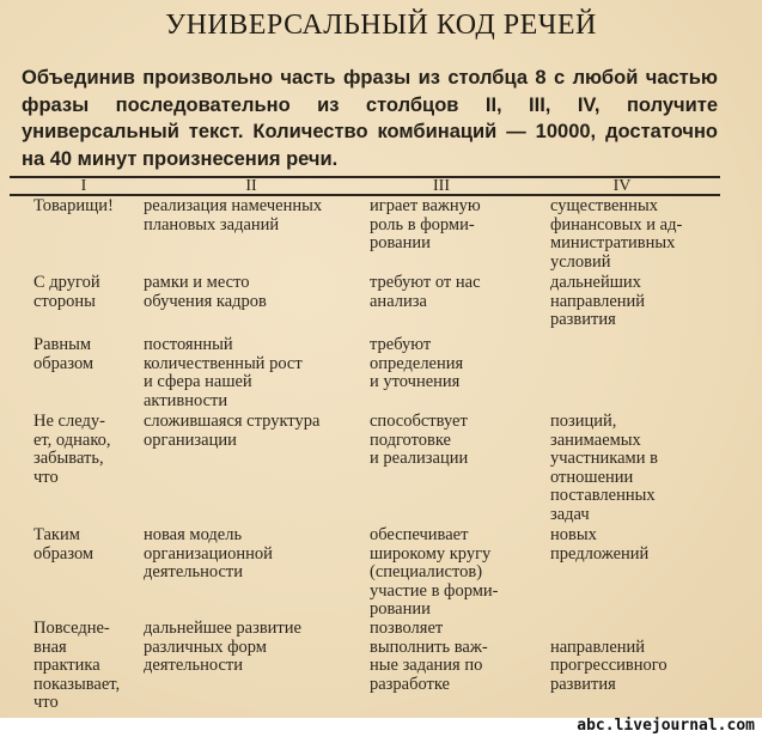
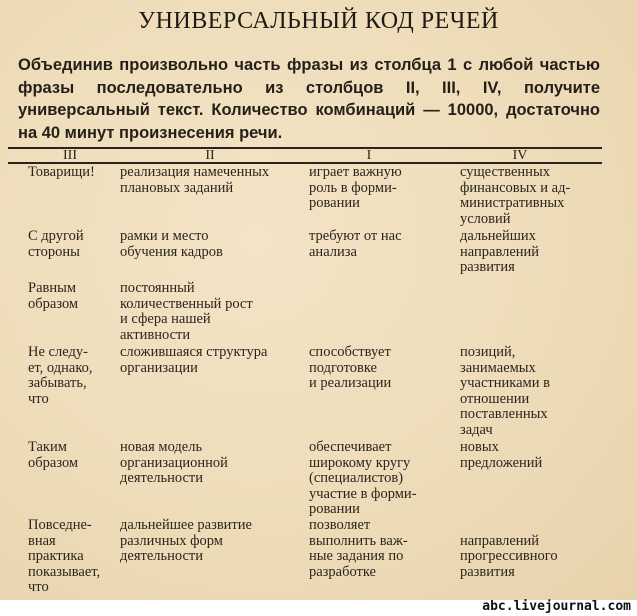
  УНИВЕРСАЛЬНЫЙ КОД РЕЧЕЙ
- Объединив произвольно часть фразы из столбца 8 с любой частью фразы последовательно из столбцов II, III, IV, получите универсальный текст. Количество комбинаций — 10000, достаточно на 40 минут произнесения речи.
+ Объединив произвольно часть фразы из столбца 1 с любой частью фразы последовательно из столбцов II, III, IV, получите универсальный текст. Количество комбинаций — 10000, достаточно на 40 минут произнесения речи.
- I
+ III
  II
- III
+ I
  IV
  Товарищи!
  реализация намеченных
  плановых заданий
  играет важную
  роль в форми-
  ровании
  существенных
  финансовых и ад-
  министративных
  условий
  С другой
  стороны
  рамки и место
  обучения кадров
  требуют от нас
  анализа
  дальнейших
  направлений
  развития
  Равным
  образом
  постоянный
  количественный рост
  и сфера нашей
  активности
- требуют
- определения
- и уточнения
  Не следу-
  ет, однако,
  забывать,
  что
  сложившаяся структура
  организации
  способствует
  подготовке
  и реализации
  позиций,
  занимаемых
  участниками в
  отношении
  поставленных
  задач
  Таким
  образом
  новая модель
  организационной
  деятельности
  обеспечивает
  широкому кругу
  (специалистов)
  участие в форми-
  ровании
  новых
  предложений
  Повседне-
  вная
  практика
  показывает,
  что
  дальнейшее развитие
  различных форм
  деятельности
  позволяет
  выполнить важ-
  ные задания по
  разработке
  направлений
  прогрессивного
  развития
  abc.livejournal.com
